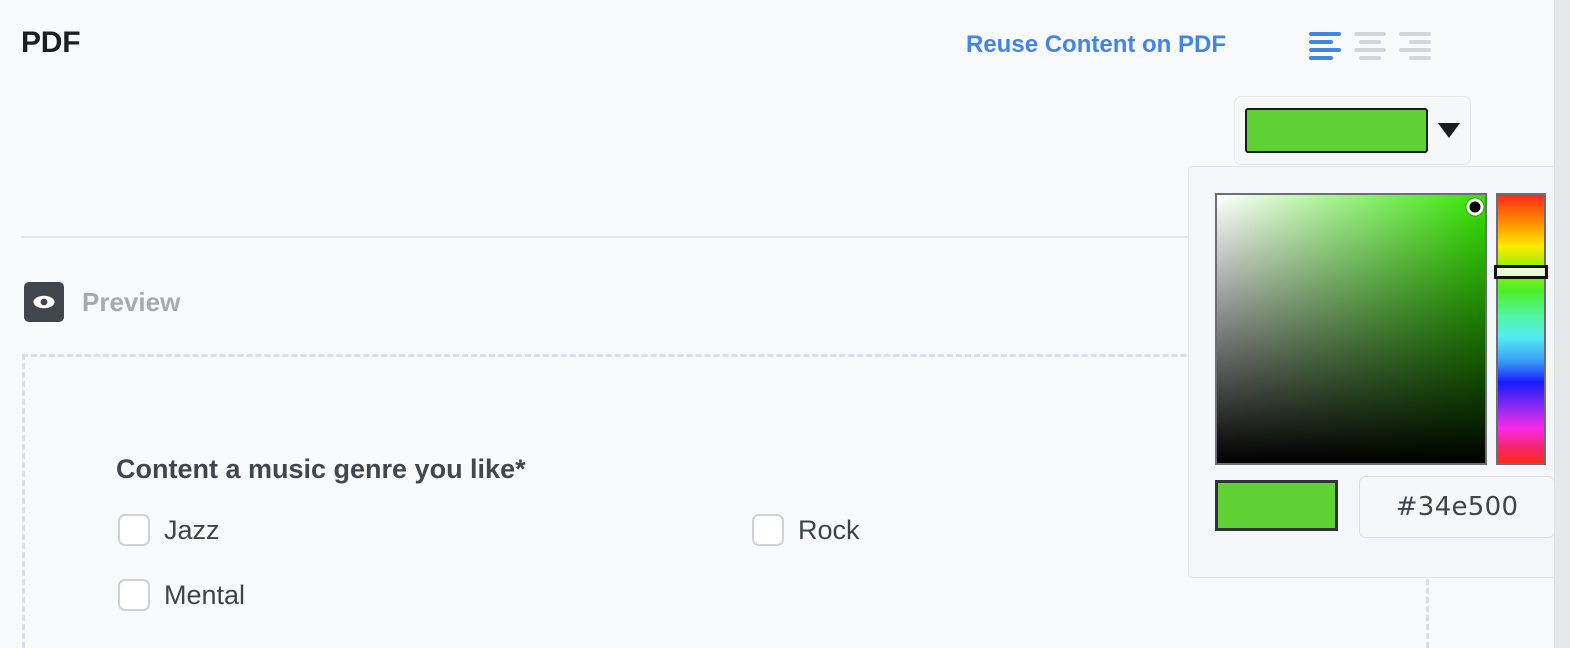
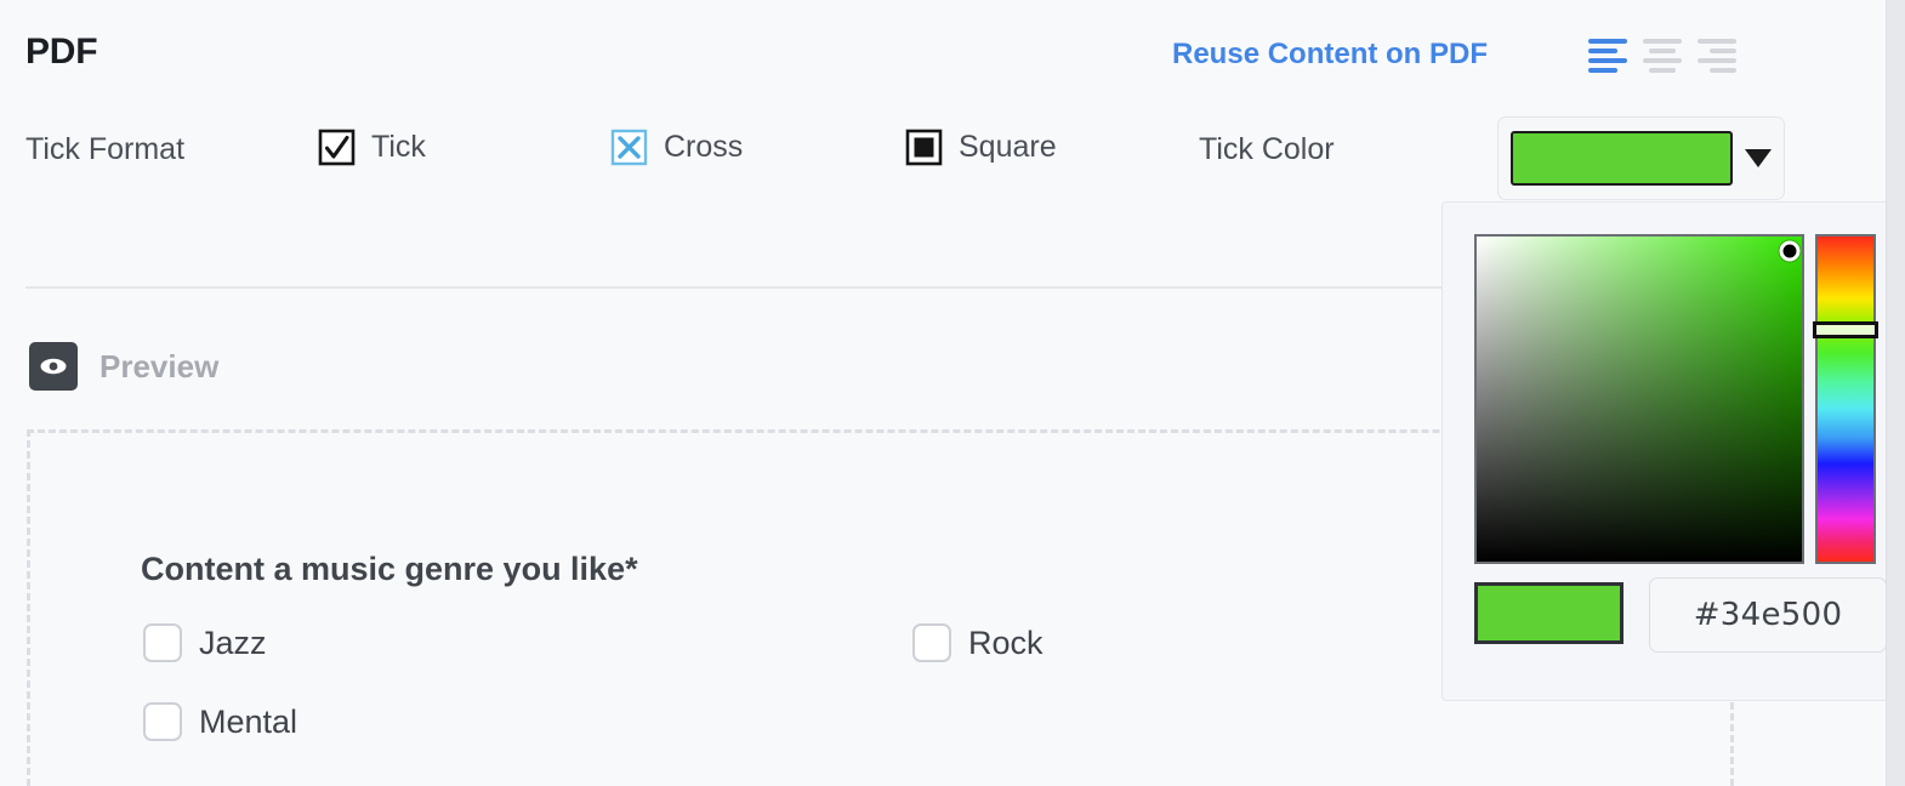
  PDF
  Reuse Content on PDF
+ Tick Format
+ Tick
+ Cross
+ Square
+ Tick Color
  Preview
  Content a music genre you like*
  Jazz
  Mental
  Rock
  #34e500
